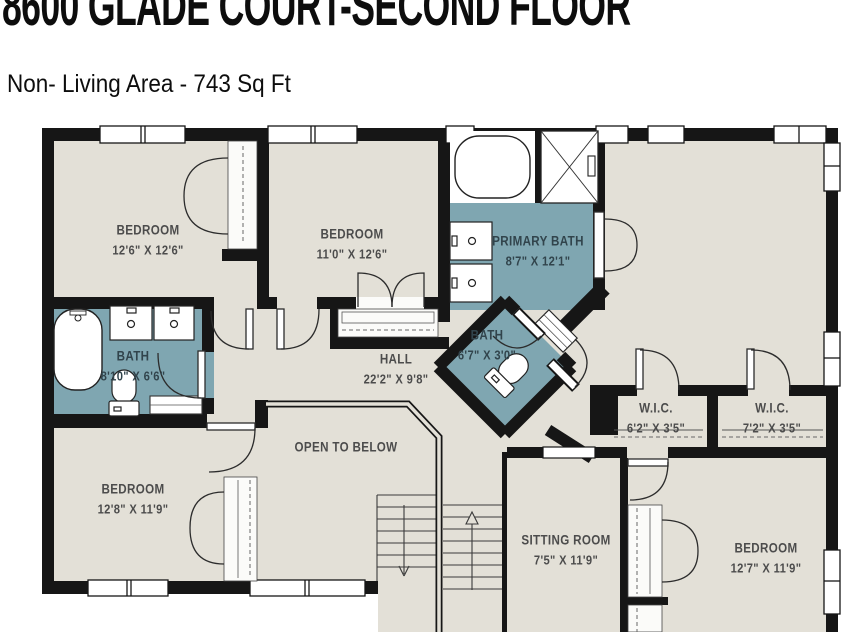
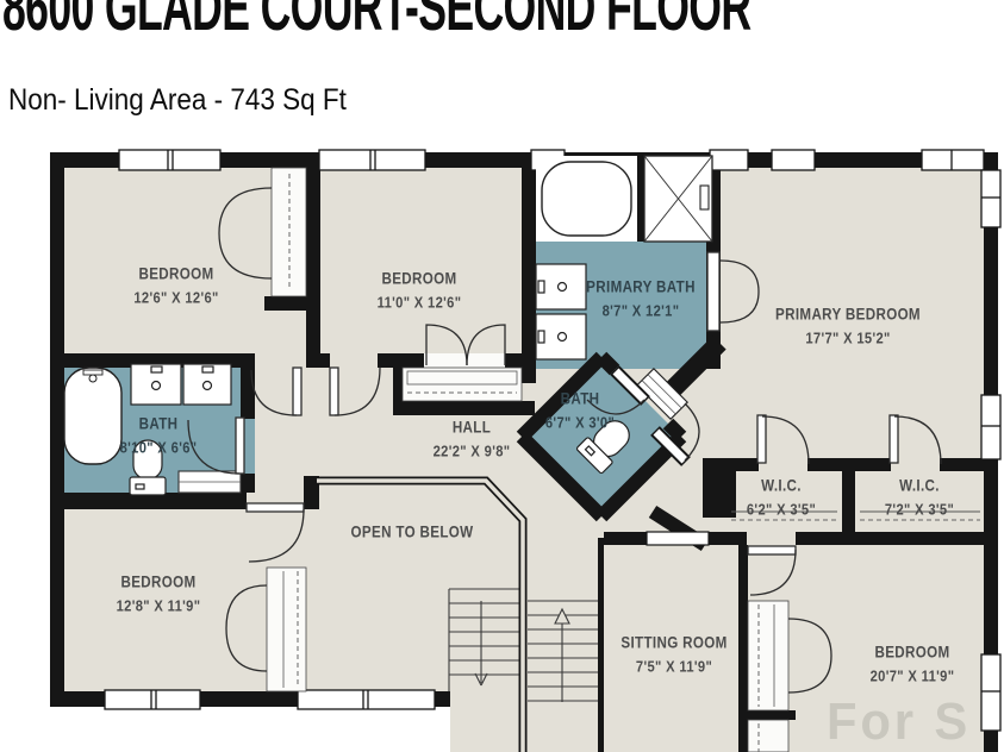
  8600 GLADE COURT-SECOND FLOOR
  Non- Living Area - 743 Sq Ft
  BEDROOM
  12'6" X 12'6"
  BEDROOM
  11'0" X 12'6"
  PRIMARY BATH
  8'7" X 12'1"
+ PRIMARY BEDROOM
+ 17'7" X 15'2"
  BATH
  8'10" X 6'6"
  HALL
  22'2" X 9'8"
  BATH
  6'7" X 3'0"
  W.I.C.
  6'2" X 3'5"
  W.I.C.
  7'2" X 3'5"
  OPEN TO BELOW
  BEDROOM
  12'8" X 11'9"
  SITTING ROOM
  7'5" X 11'9"
  BEDROOM
- 12'7" X 11'9"
+ 20'7" X 11'9"
+ For S
